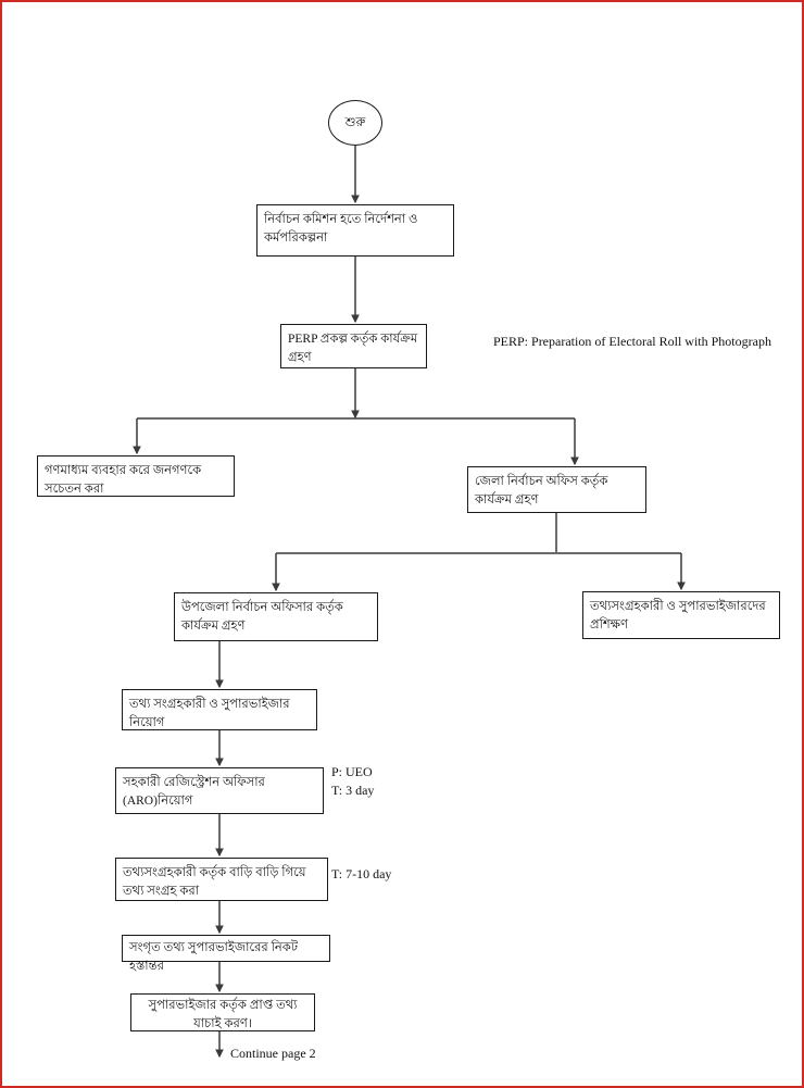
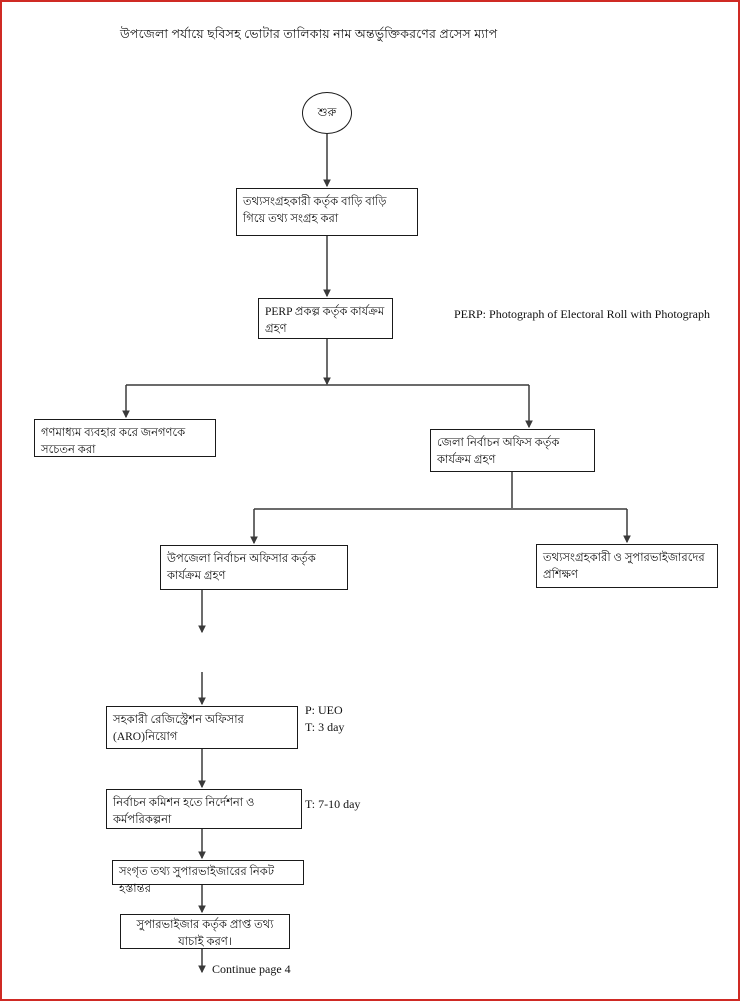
+ উপজেলা পর্যায়ে ছবিসহ ভোটার তালিকায় নাম অন্তর্ভুক্তিকরণের প্রসেস ম্যাপ
  শুরু
- নির্বাচন কমিশন হতে নির্দেশনা ও কর্মপরিকল্পনা
+ তথ্যসংগ্রহকারী কর্তৃক বাড়ি বাড়ি গিয়ে তথ্য সংগ্রহ করা
  PERP প্রকল্প কর্তৃক কার্যক্রম গ্রহণ
  গণমাধ্যম ব্যবহার করে জনগণকে সচেতন করা
  জেলা নির্বাচন অফিস কর্তৃক কার্যক্রম গ্রহণ
  উপজেলা নির্বাচন অফিসার কর্তৃক কার্যক্রম গ্রহণ
  তথ্যসংগ্রহকারী ও সুপারভাইজারদের প্রশিক্ষণ
- তথ্য সংগ্রহকারী ও সুপারভাইজার নিয়োগ
  সহকারী রেজিস্ট্রেশন অফিসার (ARO)নিয়োগ
- তথ্যসংগ্রহকারী কর্তৃক বাড়ি বাড়ি গিয়ে তথ্য সংগ্রহ করা
+ নির্বাচন কমিশন হতে নির্দেশনা ও কর্মপরিকল্পনা
  সংগৃত তথ্য সুপারভাইজারের নিকট হস্তান্তর
  সুপারভাইজার কর্তৃক প্রাপ্ত তথ্য যাচাই করণ।
- PERP: Preparation of Electoral Roll with Photograph
+ PERP: Photograph of Electoral Roll with Photograph
  P: UEO
  T: 3 day
  T: 7-10 day
- Continue page 2
+ Continue page 4
